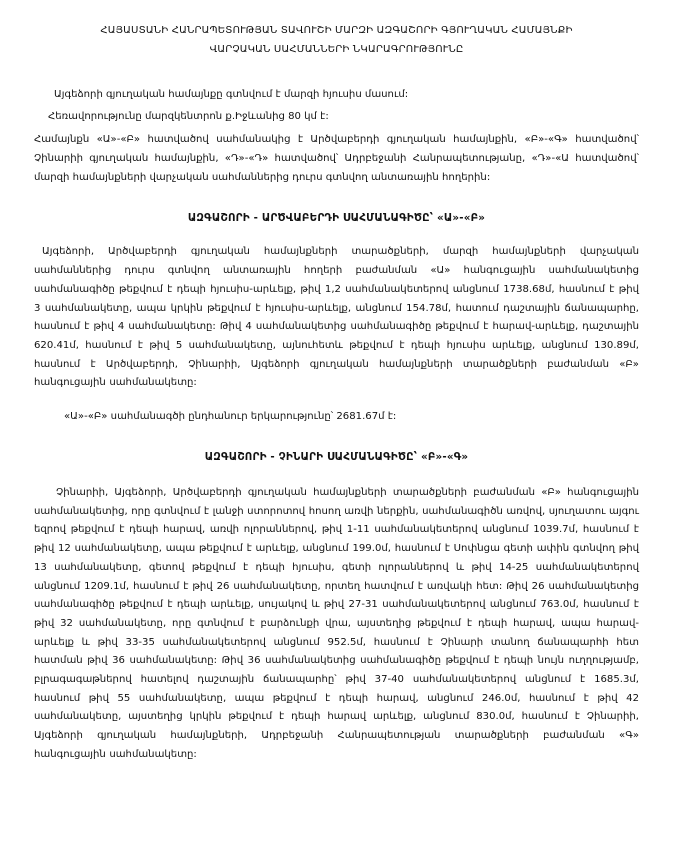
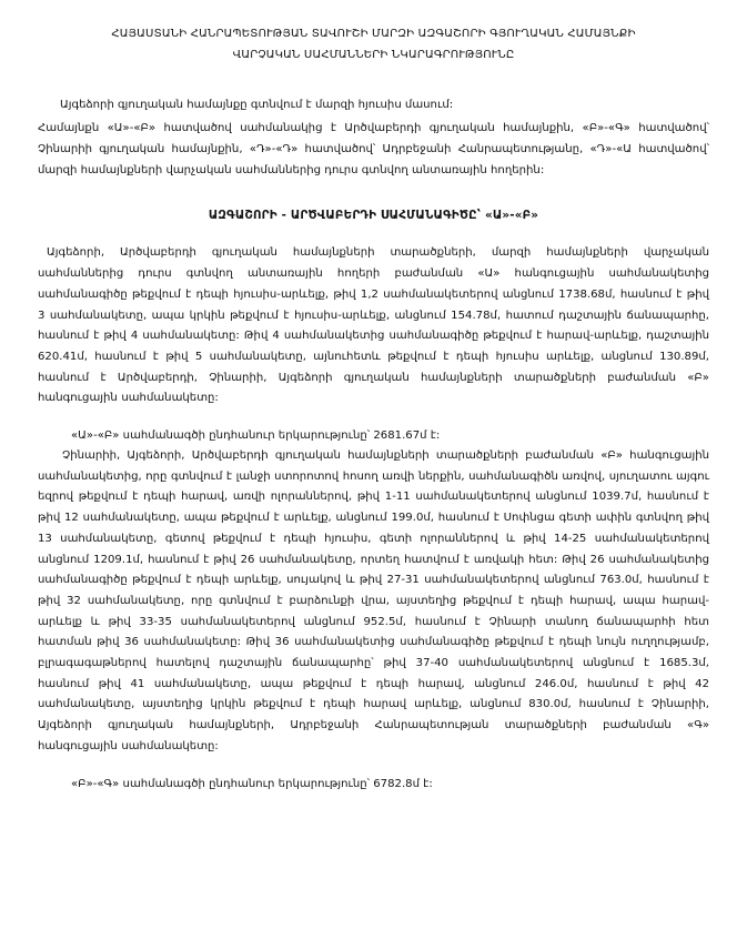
  ՀԱՅԱՍՏԱՆԻ ՀԱՆՐԱՊԵՏՈՒԹՅԱՆ ՏԱՎՈՒՇԻ ՄԱՐԶԻ ԱԶԳԱՇՈՐԻ ԳՅՈՒՂԱԿԱՆ ՀԱՄԱՅՆՔԻ
  ՎԱՐՉԱԿԱՆ ՍԱՀՄԱՆՆԵՐԻ ՆԿԱՐԱԳՐՈՒԹՅՈՒՆԸ
  Այգեձորի գյուղական համայնքը գտնվում է մարզի հյուսիս մասում:
- Հեռավորությունը մարզկենտրոն ք.Իջևանից 80 կմ է:
  Համայնքն «Ա»-«Բ» հատվածով սահմանակից է Արծվաբերդի գյուղական համայնքին, «Բ»-«Գ» հատվածով՝ Չինարիի գյուղական համայնքին, «Դ»-«Դ» հատվածով՝ Ադրբեջանի Հանրապետությանը, «Դ»-«Ա հատվածով՝ մարզի համայնքների վարչական սահմաններից դուրս գտնվող անտառային հողերին:
  ԱԶԳԱՇՈՐԻ - ԱՐԾՎԱԲԵՐԴԻ ՍԱՀՄԱՆԱԳԻԾԸ՝ «Ա»-«Բ»
  Այգեձորի, Արծվաբերդի գյուղական համայնքների տարածքների, մարզի համայնքների վարչական սահմաններից դուրս գտնվող անտառային հողերի բաժանման «Ա» հանգուցային սահմանակետից սահմանագիծը թեքվում է դեպի հյուսիս-արևելք, թիվ 1,2 սահմանակետերով անցնում 1738.68մ, հասնում է թիվ 3 սահմանակետը, ապա կրկին թեքվում է հյուսիս-արևելք, անցնում 154.78մ, հատում դաշտային ճանապարհը, հասնում է թիվ 4 սահմանակետը: Թիվ 4 սահմանակետից սահմանագիծը թեքվում է հարավ-արևելք, դաշտային 620.41մ, հասնում է թիվ 5 սահմանակետը, այնուհետև թեքվում է դեպի հյուսիս արևելք, անցնում 130.89մ, հասնում է Արծվաբերդի, Չինարիի, Այգեձորի գյուղական համայնքների տարածքների բաժանման «Բ» հանգուցային սահմանակետը:
  «Ա»-«Բ» սահմանագծի ընդհանուր երկարությունը՝ 2681.67մ է:
- ԱԶԳԱՇՈՐԻ - ՉԻՆԱՐԻ ՍԱՀՄԱՆԱԳԻԾԸ՝ «Բ»-«Գ»
- Չինարիի, Այգեձորի, Արծվաբերդի գյուղական համայնքների տարածքների բաժանման «Բ» հանգուցային սահմանակետից, որը գտնվում է լանջի ստորոտով հոսող առվի ներքին, սահմանագիծն առվով, սյուղատու այգու եզրով թեքվում է դեպի հարավ, առվի ոլորաններով, թիվ 1-11 սահմանակետերով անցնում 1039.7մ, հասնում է թիվ 12 սահմանակետը, ապա թեքվում է արևելք, անցնում 199.0մ, հասնում է Սոփնցա գետի ափին գտնվող թիվ 13 սահմանակետը, գետով թեքվում է դեպի հյուսիս, գետի ոլորաններով և թիվ 14-25 սահմանակետերով անցնում 1209.1մ, հասնում է թիվ 26 սահմանակետը, որտեղ հատվում է առվակի հետ: Թիվ 26 սահմանակետից սահմանագիծը թեքվում է դեպի արևելք, սույակով և թիվ 27-31 սահմանակետերով անցնում 763.0մ, հասնում է թիվ 32 սահմանակետը, որը գտնվում է բարձունքի վրա, այստեղից թեքվում է դեպի հարավ, ապա հարավ-արևելք և թիվ 33-35 սահմանակետերով անցնում 952.5մ, հասնում է Չինարի տանող ճանապարհի հետ հատման թիվ 36 սահմանակետը: Թիվ 36 սահմանակետից սահմանագիծը թեքվում է դեպի նույն ուղղությամբ, բլրագագաթներով հատելով դաշտային ճանապարհը՝ թիվ 37-40 սահմանակետերով անցնում է 1685.3մ, հասնում թիվ 55 սահմանակետը, ապա թեքվում է դեպի հարավ, անցնում 246.0մ, հասնում է թիվ 42 սահմանակետը, այստեղից կրկին թեքվում է դեպի հարավ արևելք, անցնում 830.0մ, հասնում է Չինարիի, Այգեձորի գյուղական համայնքների, Ադրբեջանի Հանրապետության տարածքների բաժանման «Գ» հանգուցային սահմանակետը:
+ Չինարիի, Այգեձորի, Արծվաբերդի գյուղական համայնքների տարածքների բաժանման «Բ» հանգուցային սահմանակետից, որը գտնվում է լանջի ստորոտով հոսող առվի ներքին, սահմանագիծն առվով, սյուղատու այգու եզրով թեքվում է դեպի հարավ, առվի ոլորաններով, թիվ 1-11 սահմանակետերով անցնում 1039.7մ, հասնում է թիվ 12 սահմանակետը, ապա թեքվում է արևելք, անցնում 199.0մ, հասնում է Սոփնցա գետի ափին գտնվող թիվ 13 սահմանակետը, գետով թեքվում է դեպի հյուսիս, գետի ոլորաններով և թիվ 14-25 սահմանակետերով անցնում 1209.1մ, հասնում է թիվ 26 սահմանակետը, որտեղ հատվում է առվակի հետ: Թիվ 26 սահմանակետից սահմանագիծը թեքվում է դեպի արևելք, սույակով և թիվ 27-31 սահմանակետերով անցնում 763.0մ, հասնում է թիվ 32 սահմանակետը, որը գտնվում է բարձունքի վրա, այստեղից թեքվում է դեպի հարավ, ապա հարավ-արևելք և թիվ 33-35 սահմանակետերով անցնում 952.5մ, հասնում է Չինարի տանող ճանապարհի հետ հատման թիվ 36 սահմանակետը: Թիվ 36 սահմանակետից սահմանագիծը թեքվում է դեպի նույն ուղղությամբ, բլրագագաթներով հատելով դաշտային ճանապարհը՝ թիվ 37-40 սահմանակետերով անցնում է 1685.3մ, հասնում թիվ 41 սահմանակետը, ապա թեքվում է դեպի հարավ, անցնում 246.0մ, հասնում է թիվ 42 սահմանակետը, այստեղից կրկին թեքվում է դեպի հարավ արևելք, անցնում 830.0մ, հասնում է Չինարիի, Այգեձորի գյուղական համայնքների, Ադրբեջանի Հանրապետության տարածքների բաժանման «Գ» հանգուցային սահմանակետը:
+ «Բ»-«Գ» սահմանագծի ընդհանուր երկարությունը՝ 6782.8մ է:
